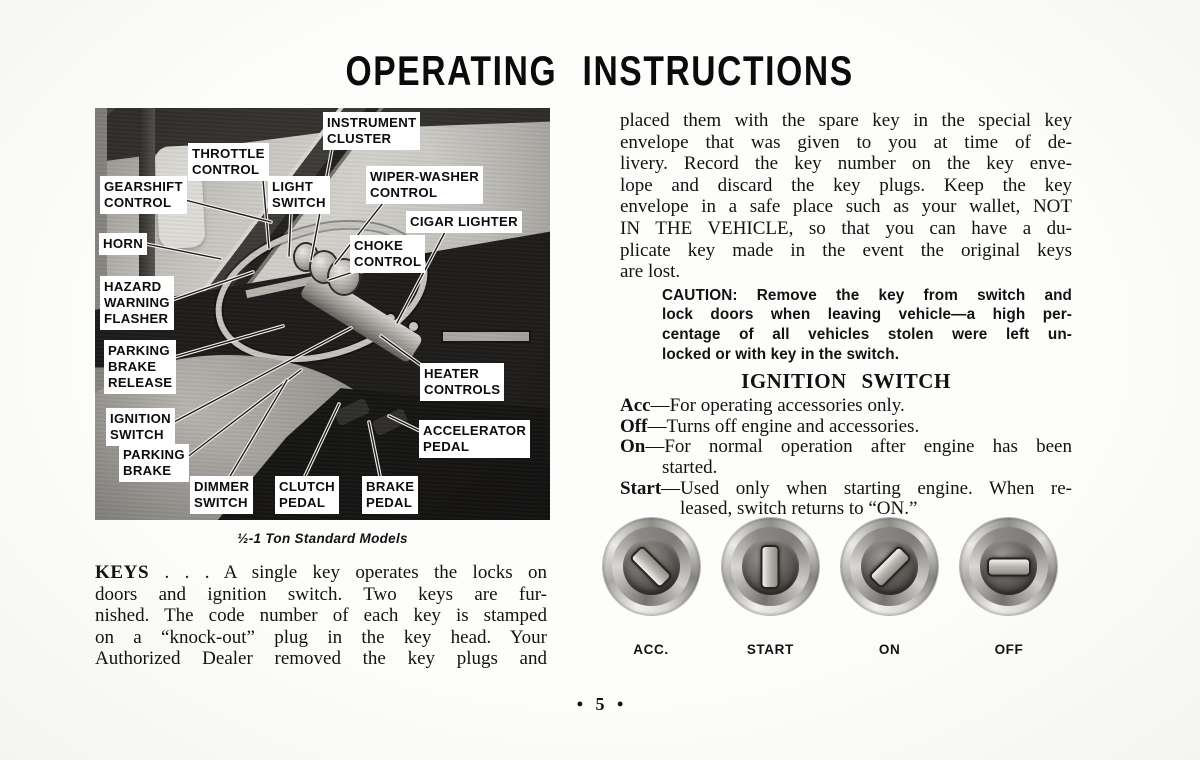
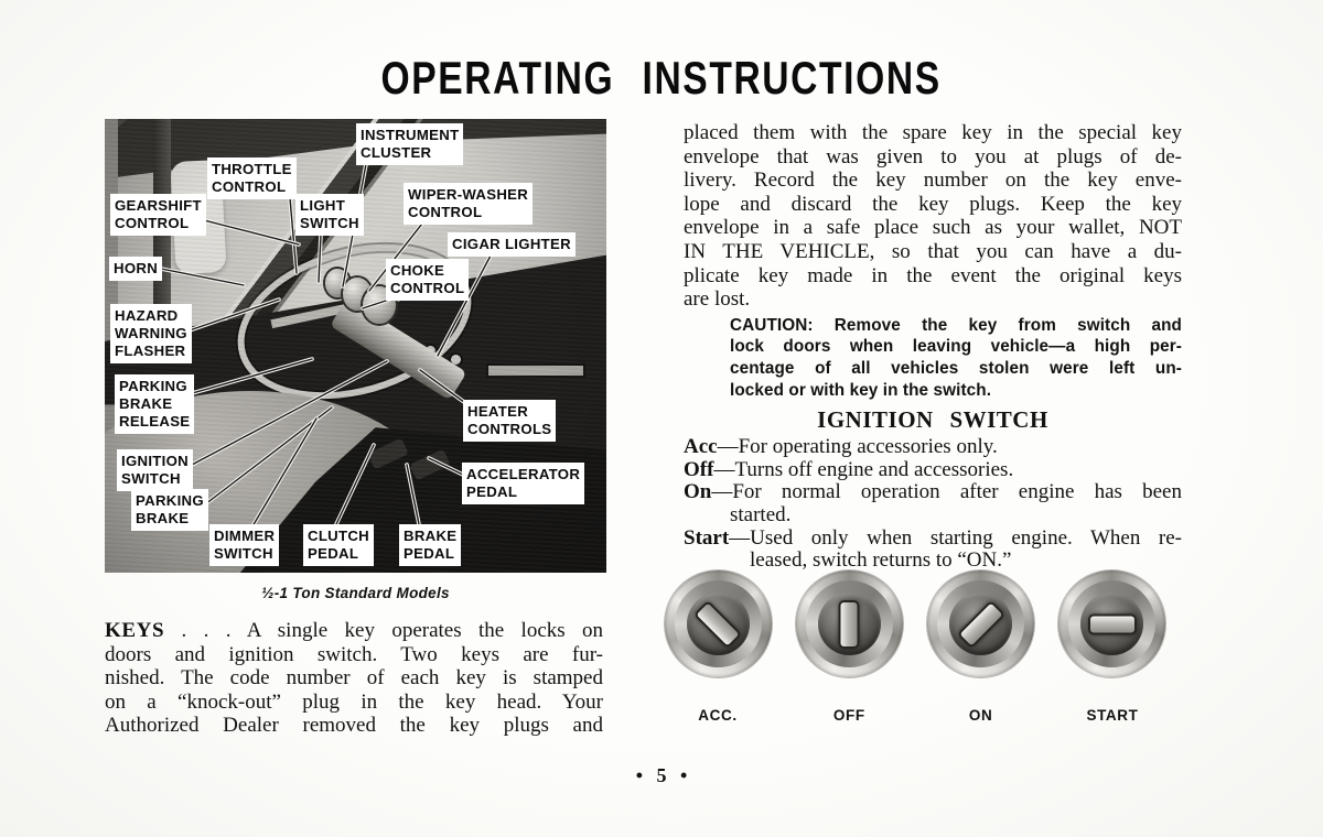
  OPERATING INSTRUCTIONS
  INSTRUMENT
  CLUSTER
  THROTTLE
  CONTROL
  GEARSHIFT
  CONTROL
  LIGHT
  SWITCH
  WIPER-WASHER
  CONTROL
  CIGAR LIGHTER
  HORN
  CHOKE
  CONTROL
  HAZARD
  WARNING
  FLASHER
  PARKING
  BRAKE
  RELEASE
  HEATER
  CONTROLS
  IGNITION
  SWITCH
  ACCELERATOR
  PEDAL
  PARKING
  BRAKE
  DIMMER
  SWITCH
  CLUTCH
  PEDAL
  BRAKE
  PEDAL
  ½-1 Ton Standard Models
  KEYS . . . A single key operates the locks on
  doors and ignition switch. Two keys are fur-
  nished. The code number of each key is stamped
  on a “knock-out” plug in the key head. Your
  Authorized Dealer removed the key plugs and
  placed them with the spare key in the special key
- envelope that was given to you at time of de-
+ envelope that was given to you at plugs of de-
  livery. Record the key number on the key enve-
  lope and discard the key plugs. Keep the key
  envelope in a safe place such as your wallet, NOT
  IN THE VEHICLE, so that you can have a du-
  plicate key made in the event the original keys
  are lost.
  CAUTION: Remove the key from switch and
  lock doors when leaving vehicle—a high per-
  centage of all vehicles stolen were left un-
  locked or with key in the switch.
  IGNITION SWITCH
  Acc—For operating accessories only.
  Off—Turns off engine and accessories.
  On—For normal operation after engine has been
  started.
  Start—Used only when starting engine. When re-
  leased, switch returns to “ON.”
  ACC.
- START
+ OFF
  ON
- OFF
+ START
  • 5 •
